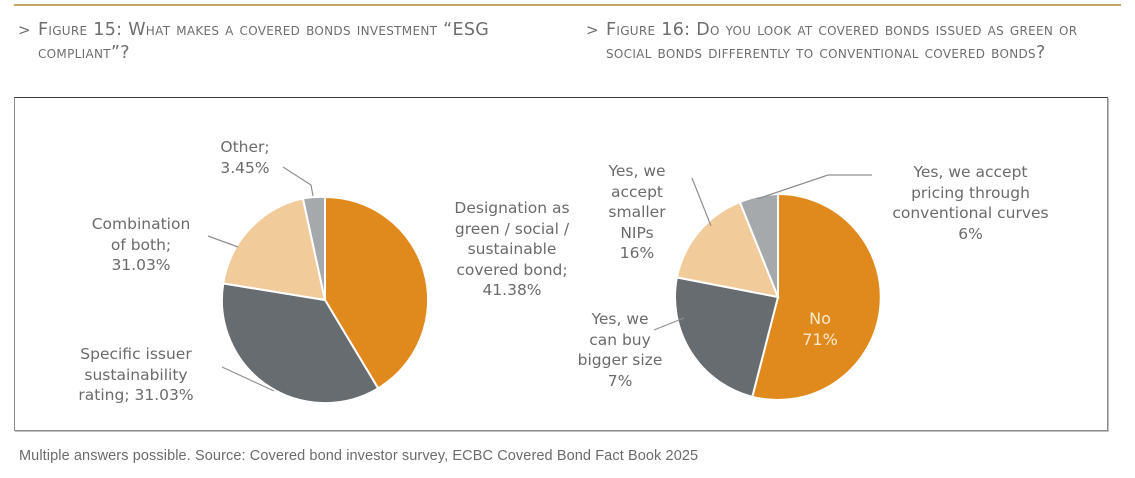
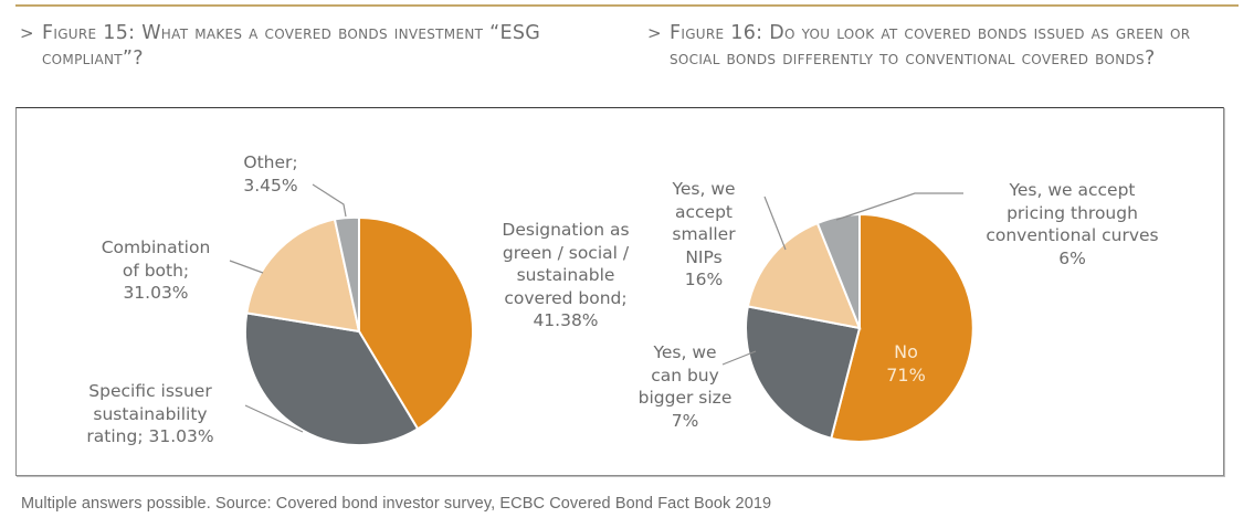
  >
  Figure 15: What makes a covered bonds investment “ESG compliant”?
  >
  Figure 16: Do you look at covered bonds issued as green or social bonds differently to conventional covered bonds?
  Other;
  3.45%
  Combination
  of both;
  31.03%
  Specific issuer
  sustainability
  rating; 31.03%
  Designation as
  green / social /
  sustainable
  covered bond;
  41.38%
  Yes, we
  accept
  smaller
  NIPs
  16%
  Yes, we
  can buy
  bigger size
  7%
  Yes, we accept
  pricing through
  conventional curves
  6%
  No
  71%
- Multiple answers possible. Source: Covered bond investor survey, ECBC Covered Bond Fact Book 2025
+ Multiple answers possible. Source: Covered bond investor survey, ECBC Covered Bond Fact Book 2019
